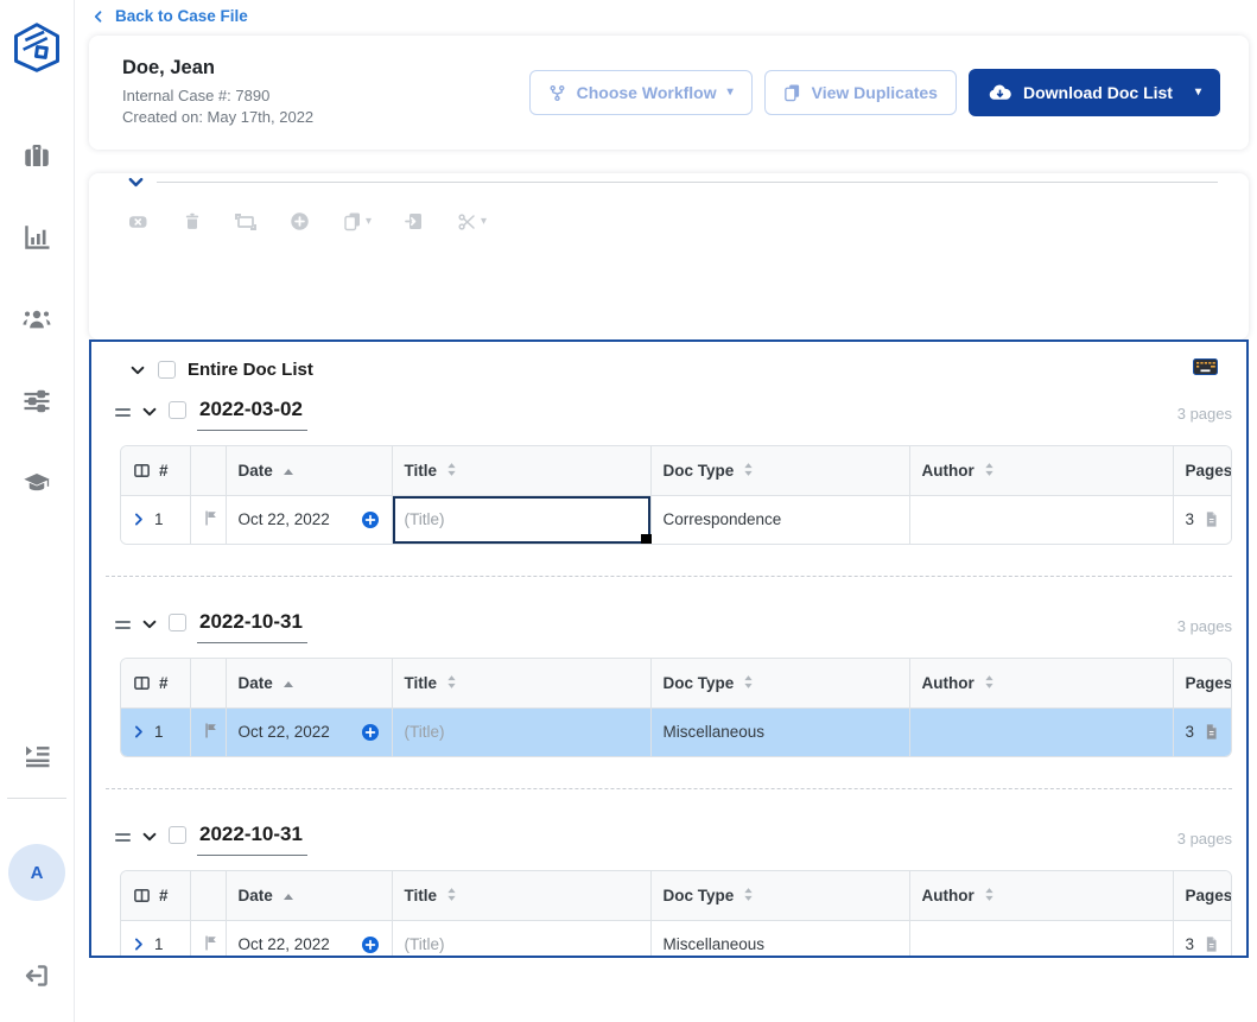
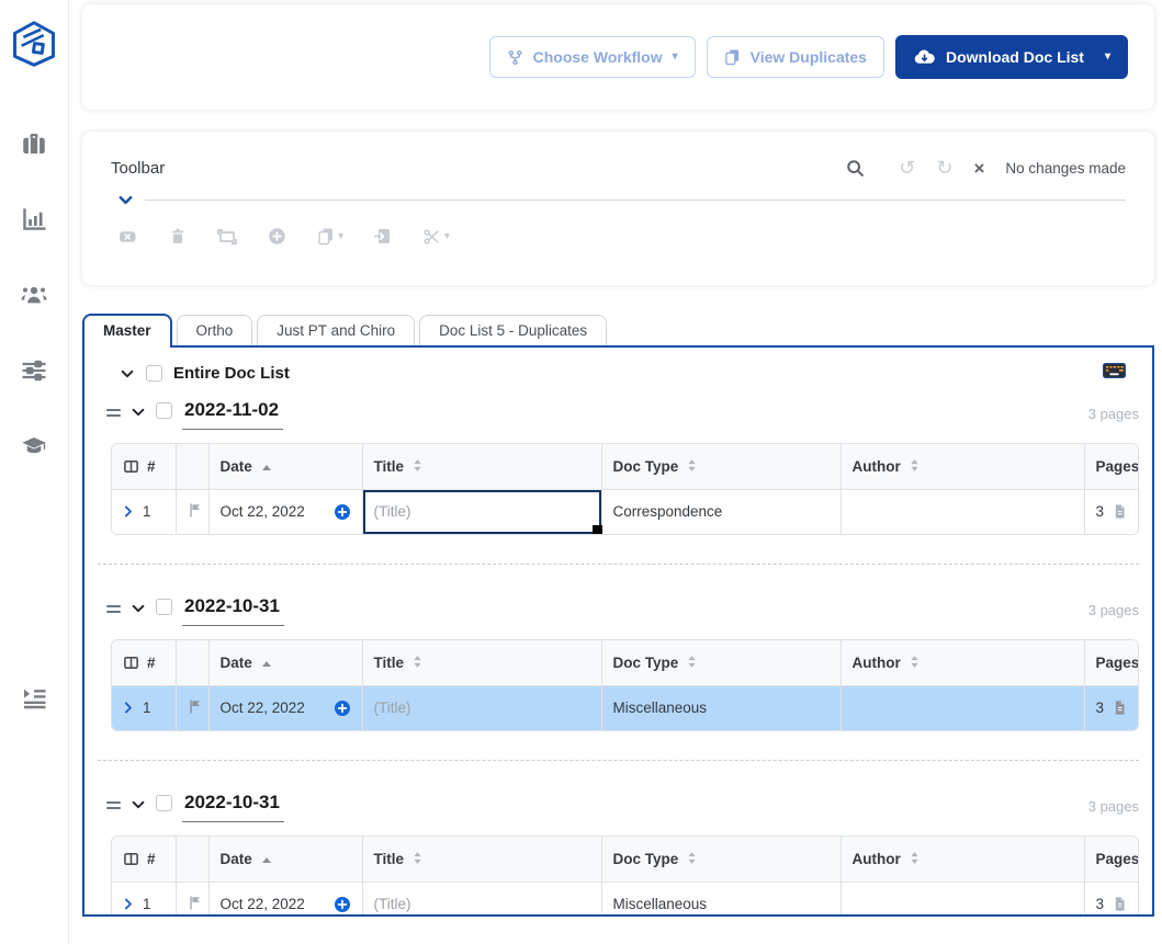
- A
- Back to Case File
- Doe, Jean
- Internal Case #: 7890
- Created on: May 17th, 2022
  Choose Workflow
  ▾
  View Duplicates
  Download Doc List
  ▾
+ Toolbar
+ ↺
+ ↻
+ ×
+ No changes made
  ▾
  ▾
+ Master
+ Ortho
+ Just PT and Chiro
+ Doc List 5 - Duplicates
  Entire Doc List
- 2022-03-02
+ 2022-11-02
  3 pages
  #		Date	Title	Doc Type	Author	Pages
  1		Oct 22, 2022	(Title)	Correspondence		3
  2022-10-31
  3 pages
  #		Date	Title	Doc Type	Author	Pages
  1		Oct 22, 2022	(Title)	Miscellaneous		3
  2022-10-31
  3 pages
  #		Date	Title	Doc Type	Author	Pages
  1		Oct 22, 2022	(Title)	Miscellaneous		3
